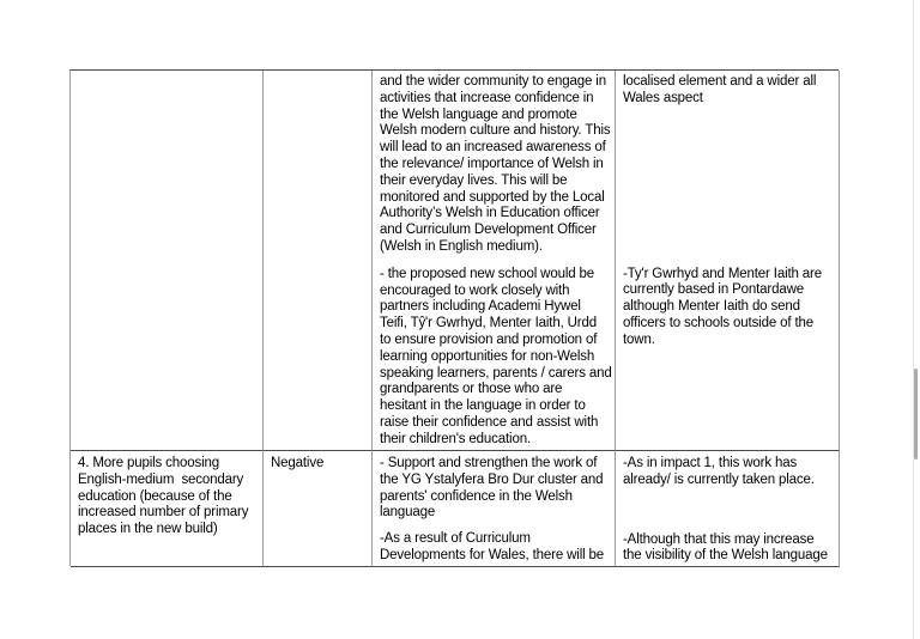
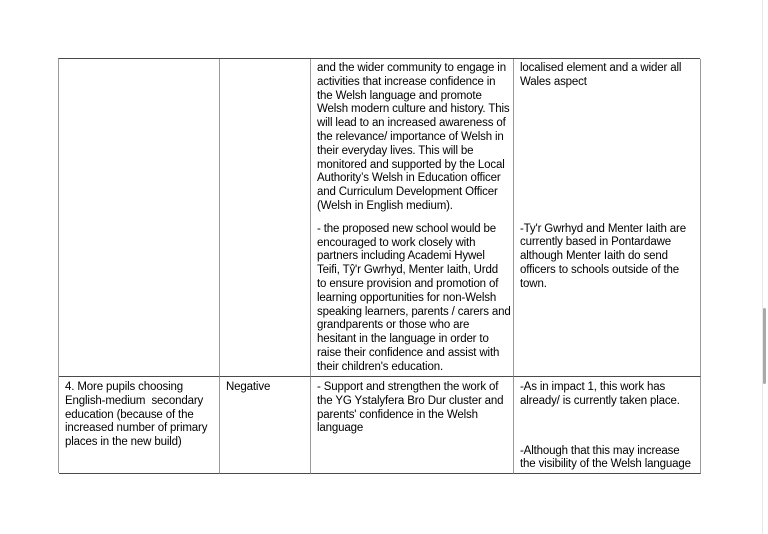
  and the wider community to engage in
  activities that increase confidence in
  the Welsh language and promote
  Welsh modern culture and history. This
  will lead to an increased awareness of
  the relevance/ importance of Welsh in
  their everyday lives. This will be
  monitored and supported by the Local
  Authority’s Welsh in Education officer
  and Curriculum Development Officer
  (Welsh in English medium).
  - the proposed new school would be
  encouraged to work closely with
  partners including Academi Hywel
  Teifi, Tŷ'r Gwrhyd, Menter Iaith, Urdd
  to ensure provision and promotion of
  learning opportunities for non-Welsh
  speaking learners, parents / carers and
  grandparents or those who are
  hesitant in the language in order to
  raise their confidence and assist with
  their children's education.
  localised element and a wider all
  Wales aspect
  -Ty'r Gwrhyd and Menter Iaith are
  currently based in Pontardawe
  although Menter Iaith do send
  officers to schools outside of the
  town.
  4. More pupils choosing
  English-medium secondary
  education (because of the
  increased number of primary
  places in the new build)
  Negative
  - Support and strengthen the work of
  the YG Ystalyfera Bro Dur cluster and
  parents' confidence in the Welsh
  language
- -As a result of Curriculum
- Developments for Wales, there will be
  -As in impact 1, this work has
  already/ is currently taken place.
  -Although that this may increase
  the visibility of the Welsh language
